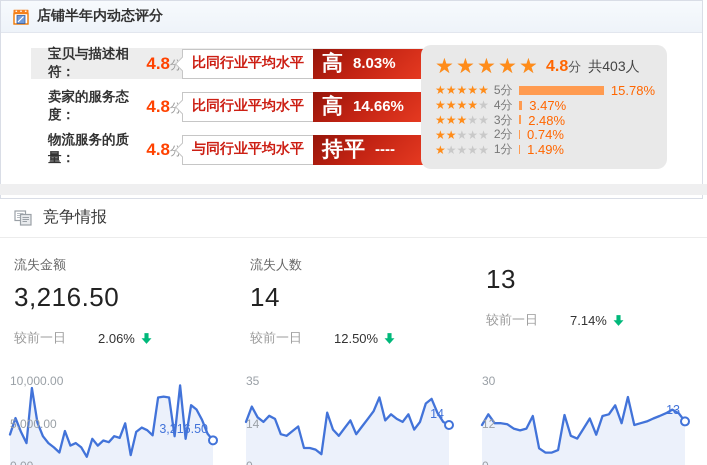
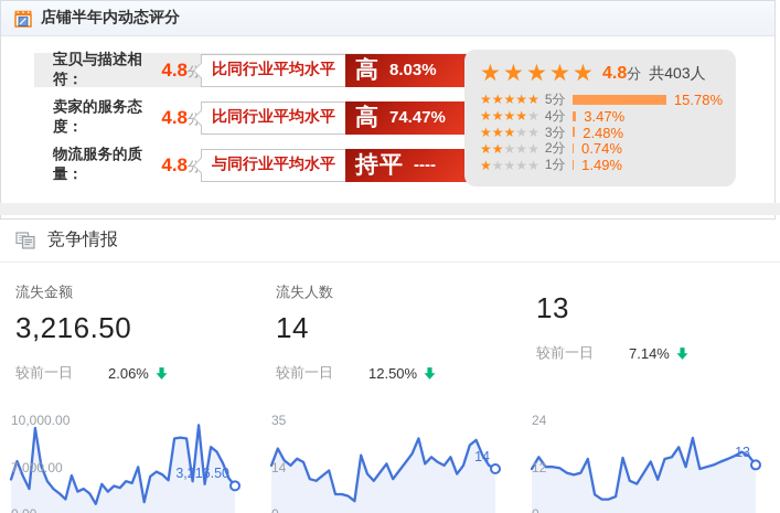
  店铺半年内动态评分
  宝贝与描述相符：
  4.8
  比同行业平均水平
  高
  8.03%
  卖家的服务态度：
  4.8
  比同行业平均水平
  高
- 14.66%
+ 74.47%
  物流服务的质量：
  4.8
  与同行业平均水平
  持平
  ----
  ★
  ★
  ★
  ★
  ★
  4.8
  分
  共403人
  ★★★★★
  5分
  15.78%
  ★★★★★
  4分
  3.47%
  ★★★★★
  3分
  2.48%
  ★★★★★
  2分
  0.74%
  ★★★★★
  1分
  1.49%
  竞争情报
  流失金额
  3,216.50
  较前一日
  2.06%
  流失人数
  14
  较前一日
  12.50%
  13
  较前一日
  7.14%
  10,000.00
- 5,000.00
+ 7,000.00
  3,216.50
  35
  14
  14
- 30
+ 24
  12
  13
